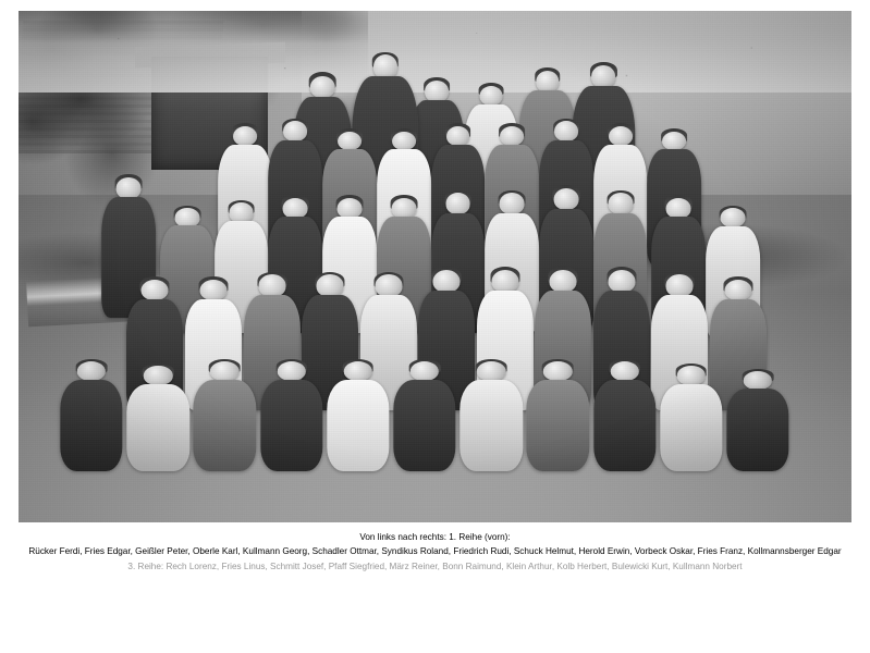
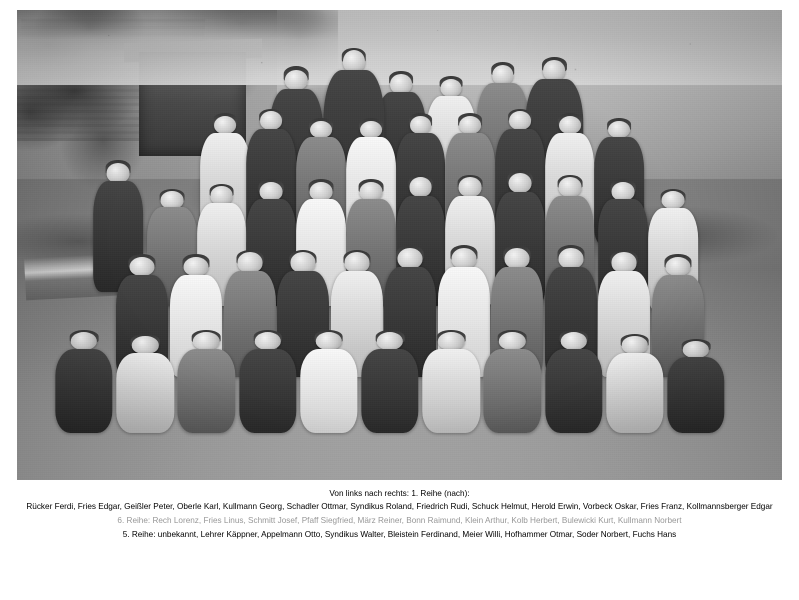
- Von links nach rechts: 1. Reihe (vorn):
+ Von links nach rechts: 1. Reihe (nach):
  Rücker Ferdi, Fries Edgar, Geißler Peter, Oberle Karl, Kullmann Georg, Schadler Ottmar, Syndikus Roland, Friedrich Rudi, Schuck Helmut, Herold Erwin, Vorbeck Oskar, Fries Franz, Kollmannsberger Edgar
- 3. Reihe: Rech Lorenz, Fries Linus, Schmitt Josef, Pfaff Siegfried, März Reiner, Bonn Raimund, Klein Arthur, Kolb Herbert, Bulewicki Kurt, Kullmann Norbert
+ 6. Reihe: Rech Lorenz, Fries Linus, Schmitt Josef, Pfaff Siegfried, März Reiner, Bonn Raimund, Klein Arthur, Kolb Herbert, Bulewicki Kurt, Kullmann Norbert
+ 5. Reihe: unbekannt, Lehrer Käppner, Appelmann Otto, Syndikus Walter, Bleistein Ferdinand, Meier Willi, Hofhammer Otmar, Soder Norbert, Fuchs Hans
